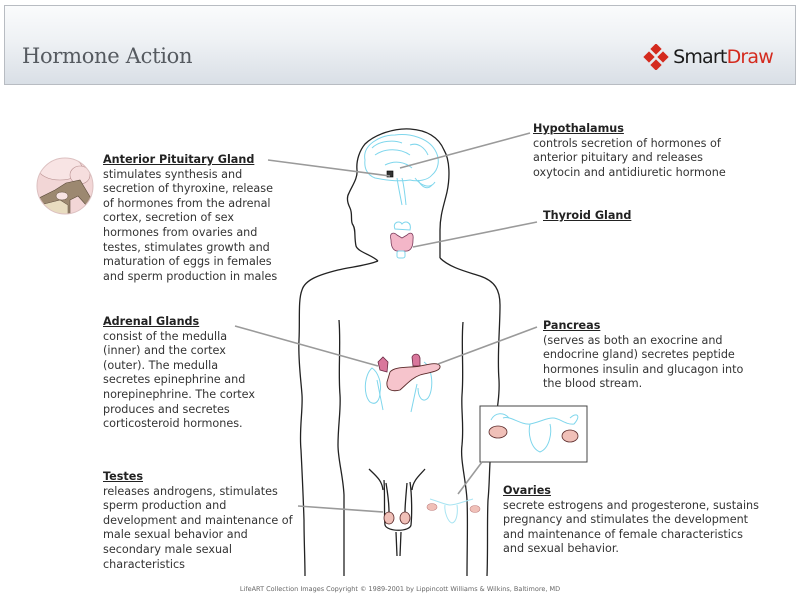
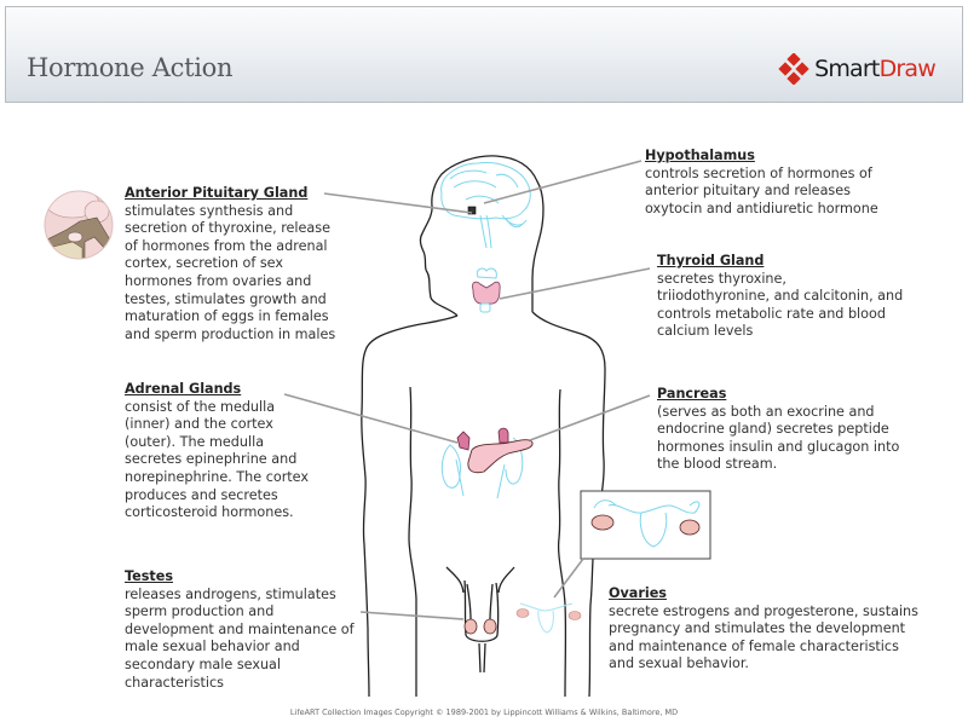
  Hormone Action
  Smart
  Draw
  Anterior Pituitary Gland
  stimulates synthesis and
  secretion of thyroxine, release
  of hormones from the adrenal
  cortex, secretion of sex
  hormones from ovaries and
  testes, stimulates growth and
  maturation of eggs in females
  and sperm production in males
  Hypothalamus
  controls secretion of hormones of
  anterior pituitary and releases
  oxytocin and antidiuretic hormone
  Thyroid Gland
+ secretes thyroxine,
+ triiodothyronine, and calcitonin, and
+ controls metabolic rate and blood
+ calcium levels
  Adrenal Glands
  consist of the medulla
  (inner) and the cortex
  (outer). The medulla
  secretes epinephrine and
  norepinephrine. The cortex
  produces and secretes
  corticosteroid hormones.
  Pancreas
  (serves as both an exocrine and
  endocrine gland) secretes peptide
  hormones insulin and glucagon into
  the blood stream.
  Testes
  releases androgens, stimulates
  sperm production and
  development and maintenance of
  male sexual behavior and
  secondary male sexual
  characteristics
  Ovaries
  secrete estrogens and progesterone, sustains
  pregnancy and stimulates the development
  and maintenance of female characteristics
  and sexual behavior.
  LifeART Collection Images Copyright © 1989-2001 by Lippincott Williams & Wilkins, Baltimore, MD
